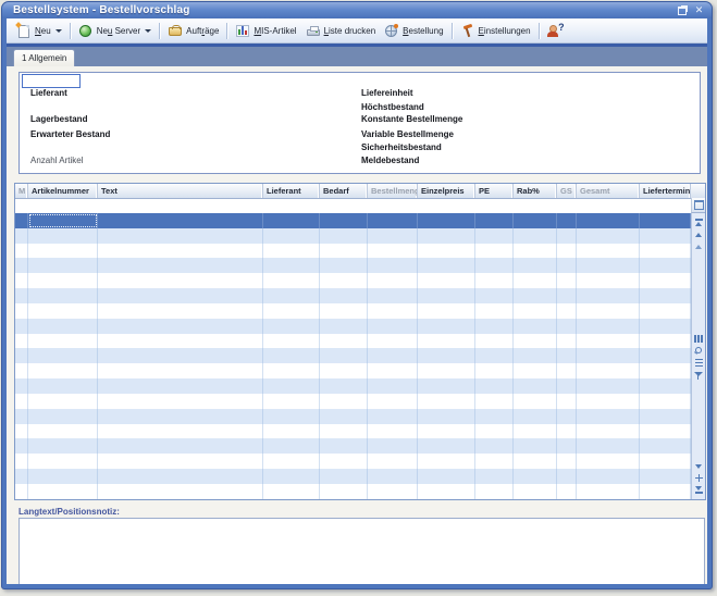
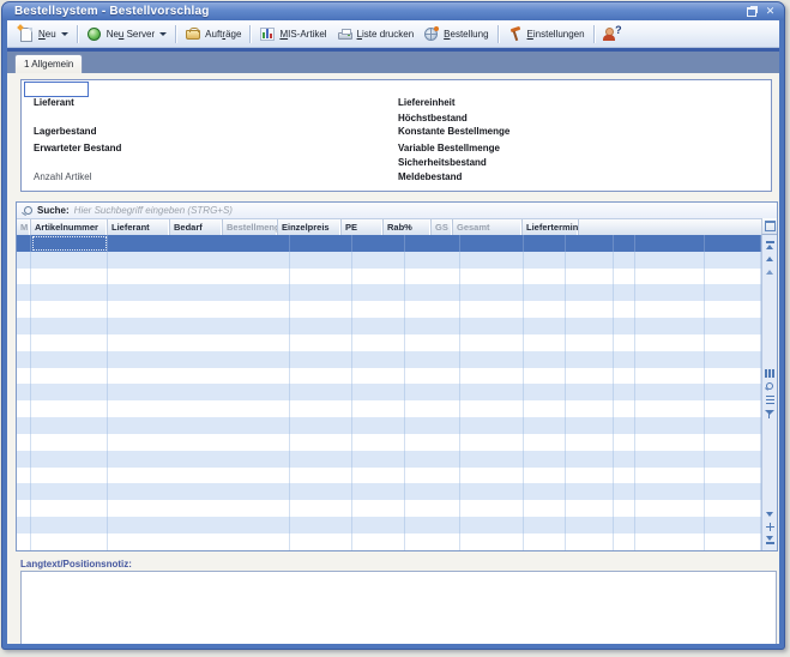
  Bestellsystem - Bestellvorschlag
  ✕
  Neu
  Neu Server
  Aufträge
  MIS-Artikel
  Liste drucken
  Bestellung
  Einstellungen
  ?
  1 Allgemein
  Lieferant
  Lagerbestand
  Erwarteter Bestand
  Anzahl Artikel
  Liefereinheit
  Höchstbestand
  Konstante Bestellmenge
  Variable Bestellmenge
  Sicherheitsbestand
  Meldebestand
+ Suche:
+ Hier Suchbegriff eingeben (STRG+S)
  M
  Artikelnummer
- Text
  Lieferant
  Bedarf
  Bestellmeng
  Einzelpreis
  PE
  Rab%
  GS
  Gesamt
  Liefertermin
  Langtext/Positionsnotiz:
